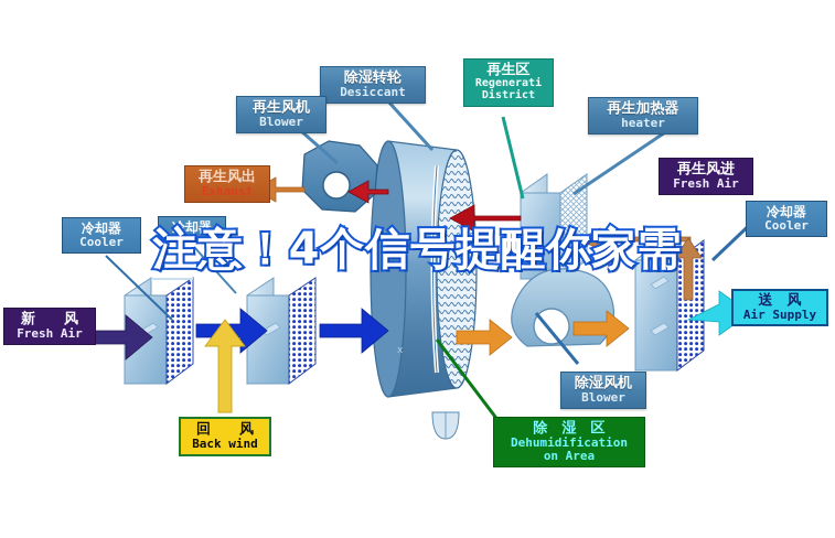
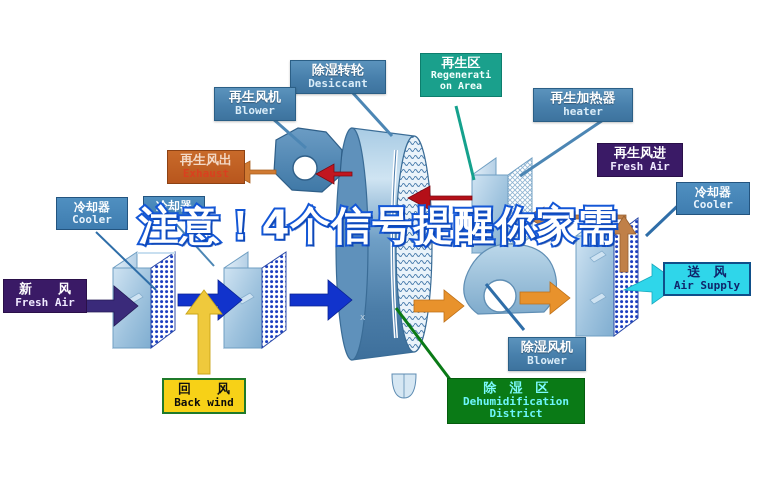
  x
  除湿转轮
  Desiccant
  再生风机
  Blower
  再生区
  Regenerati
- District
+ on Area
  再生加热器
  heater
  再生风进
  Fresh Air
  再生风出
  Exhaust
  冷却器
  Cooler
  冷却器
  冷却器
  Cooler
  新 风
  Fresh Air
  回 风
  Back wind
  除湿风机
  Blower
  除 湿 区
  Dehumidification
- on Area
+ District
  送 风
  Air Supply
  注意！4个信号提醒你家需
